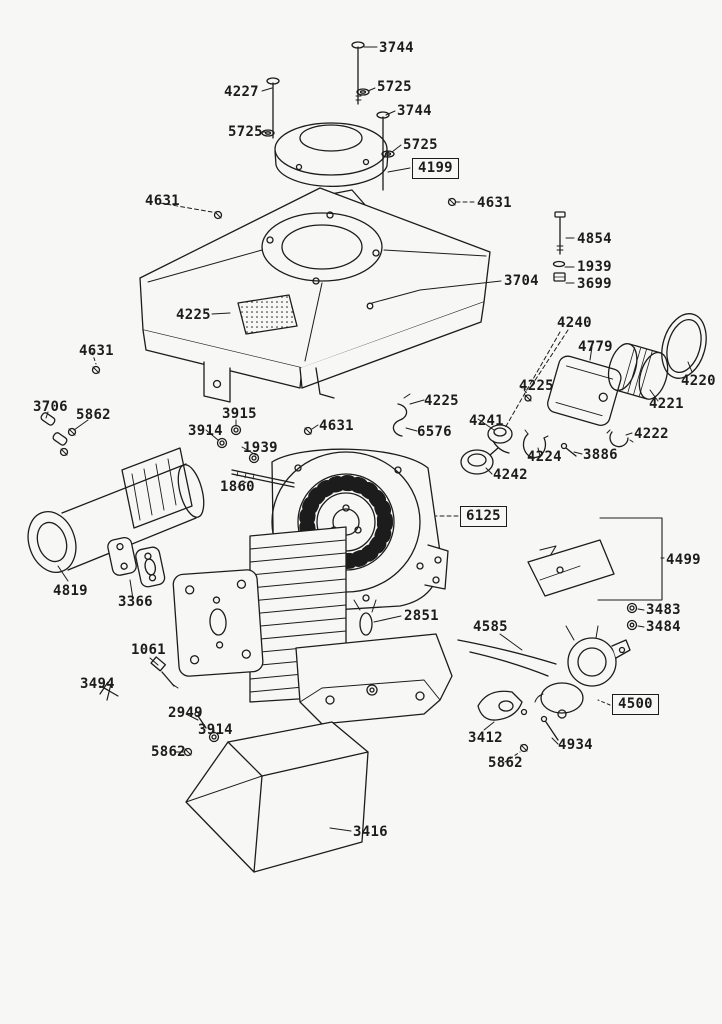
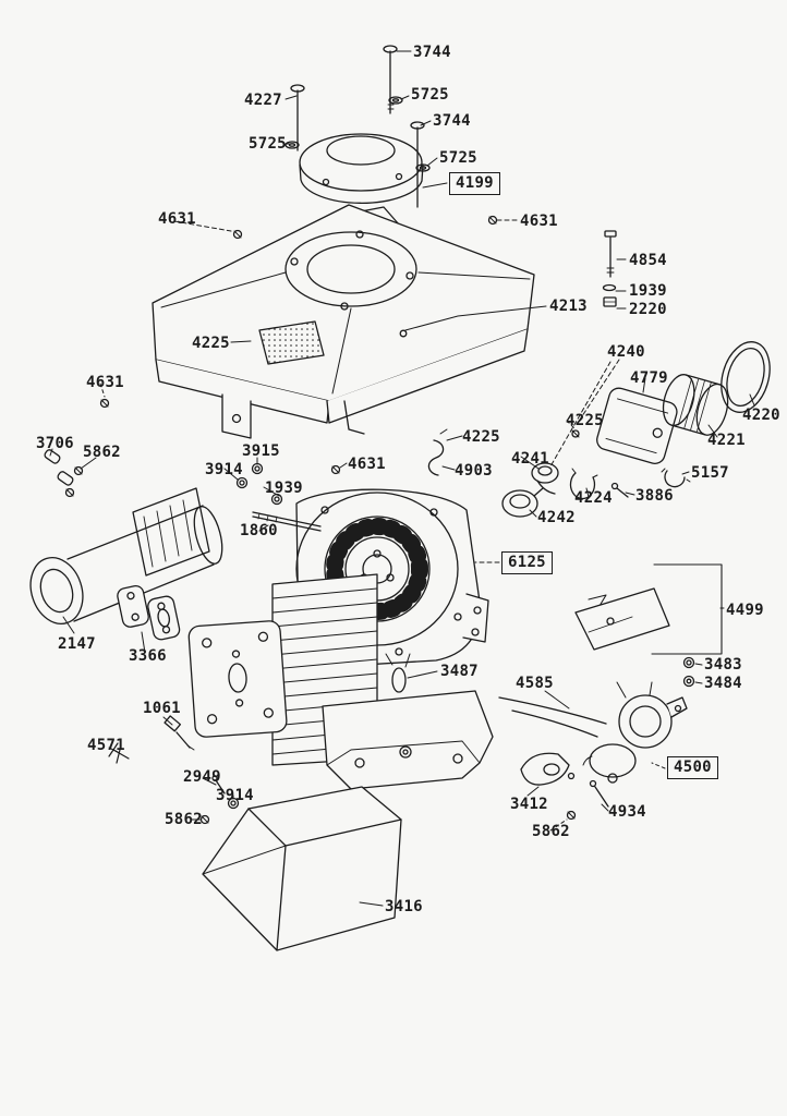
  3744
  4227
  5725
  3744
  5725
  5725
  4199
  4631
  4631
  4854
  1939
- 3699
+ 2220
- 3704
+ 4213
  4225
  4240
  4779
  4631
  4220
  4225
  4221
  3706
  5862
  3915
  4225
  3914
  4241
- 4222
+ 5157
  4631
  1939
- 6576
+ 4903
  4224
  3886
  4242
  1860
  6125
  4499
- 4819
+ 2147
  3366
  3483
  3484
- 2851
+ 3487
  4585
  1061
- 3494
+ 4571
  4500
  2949
  3914
  3412
  4934
  5862
  5862
  3416
